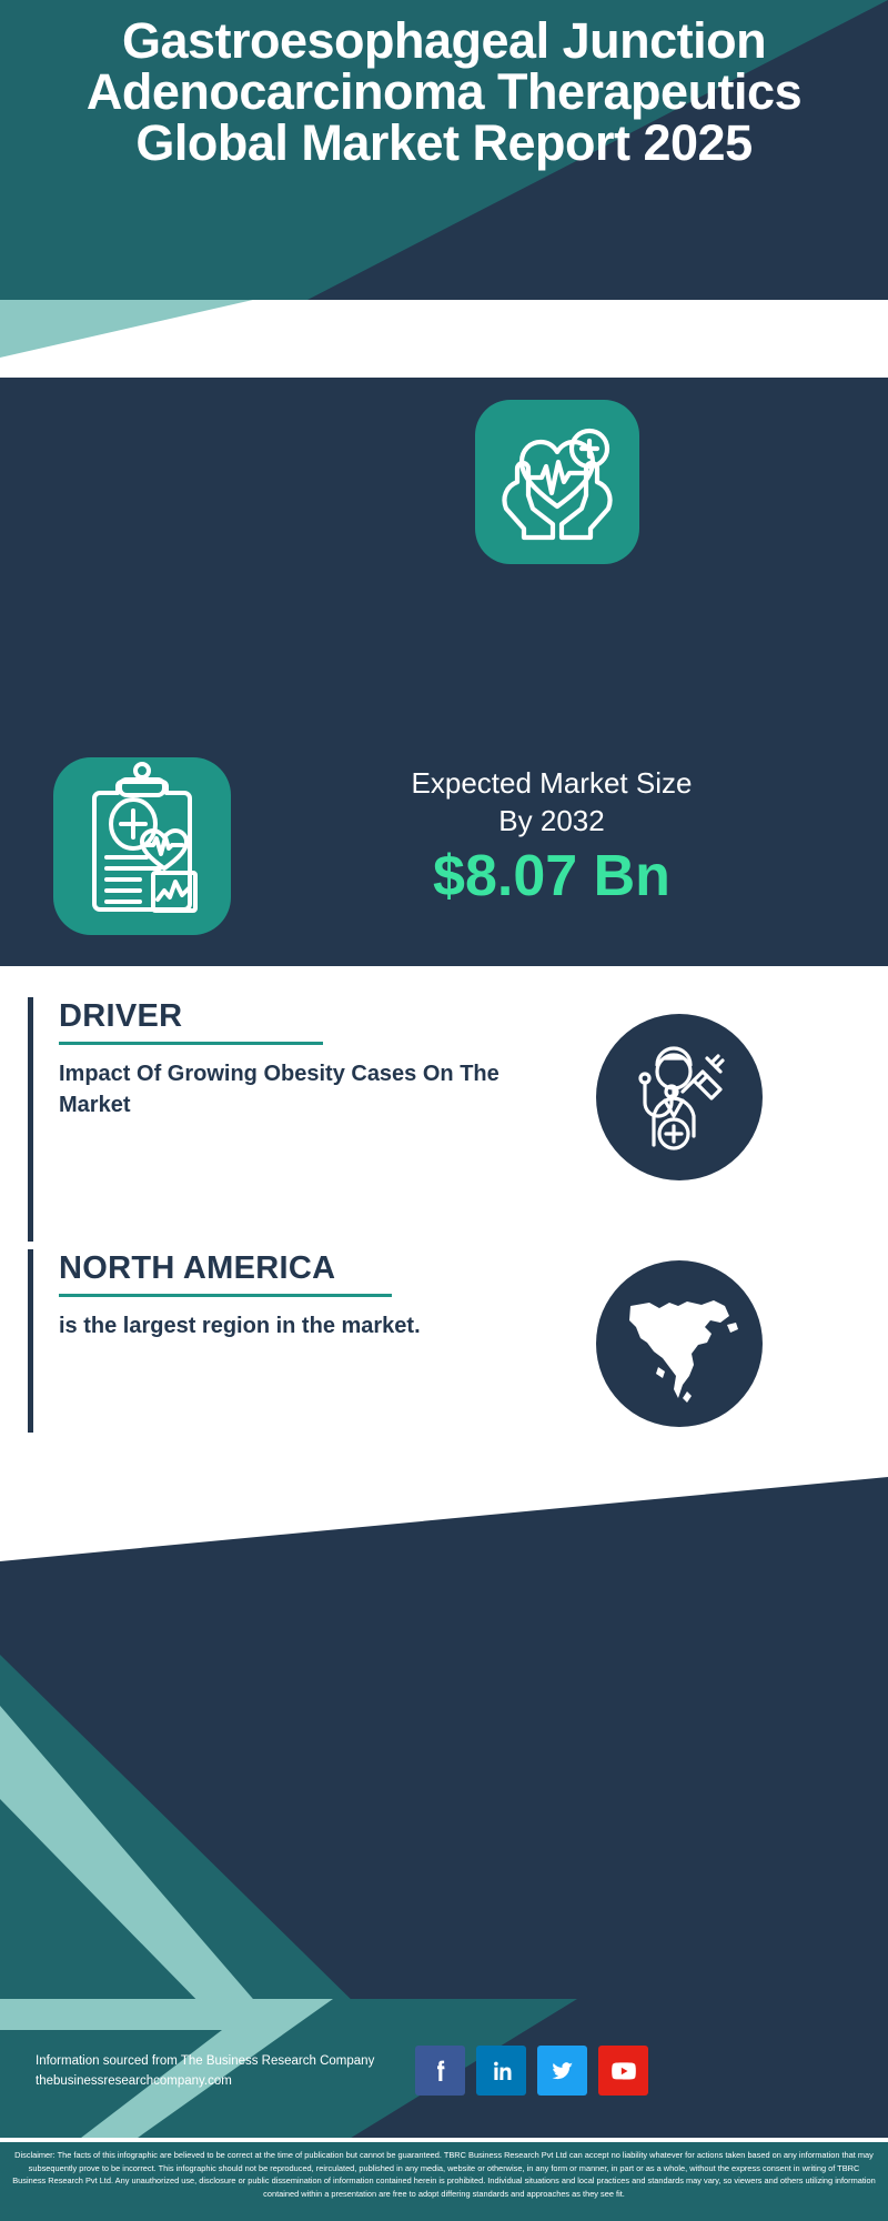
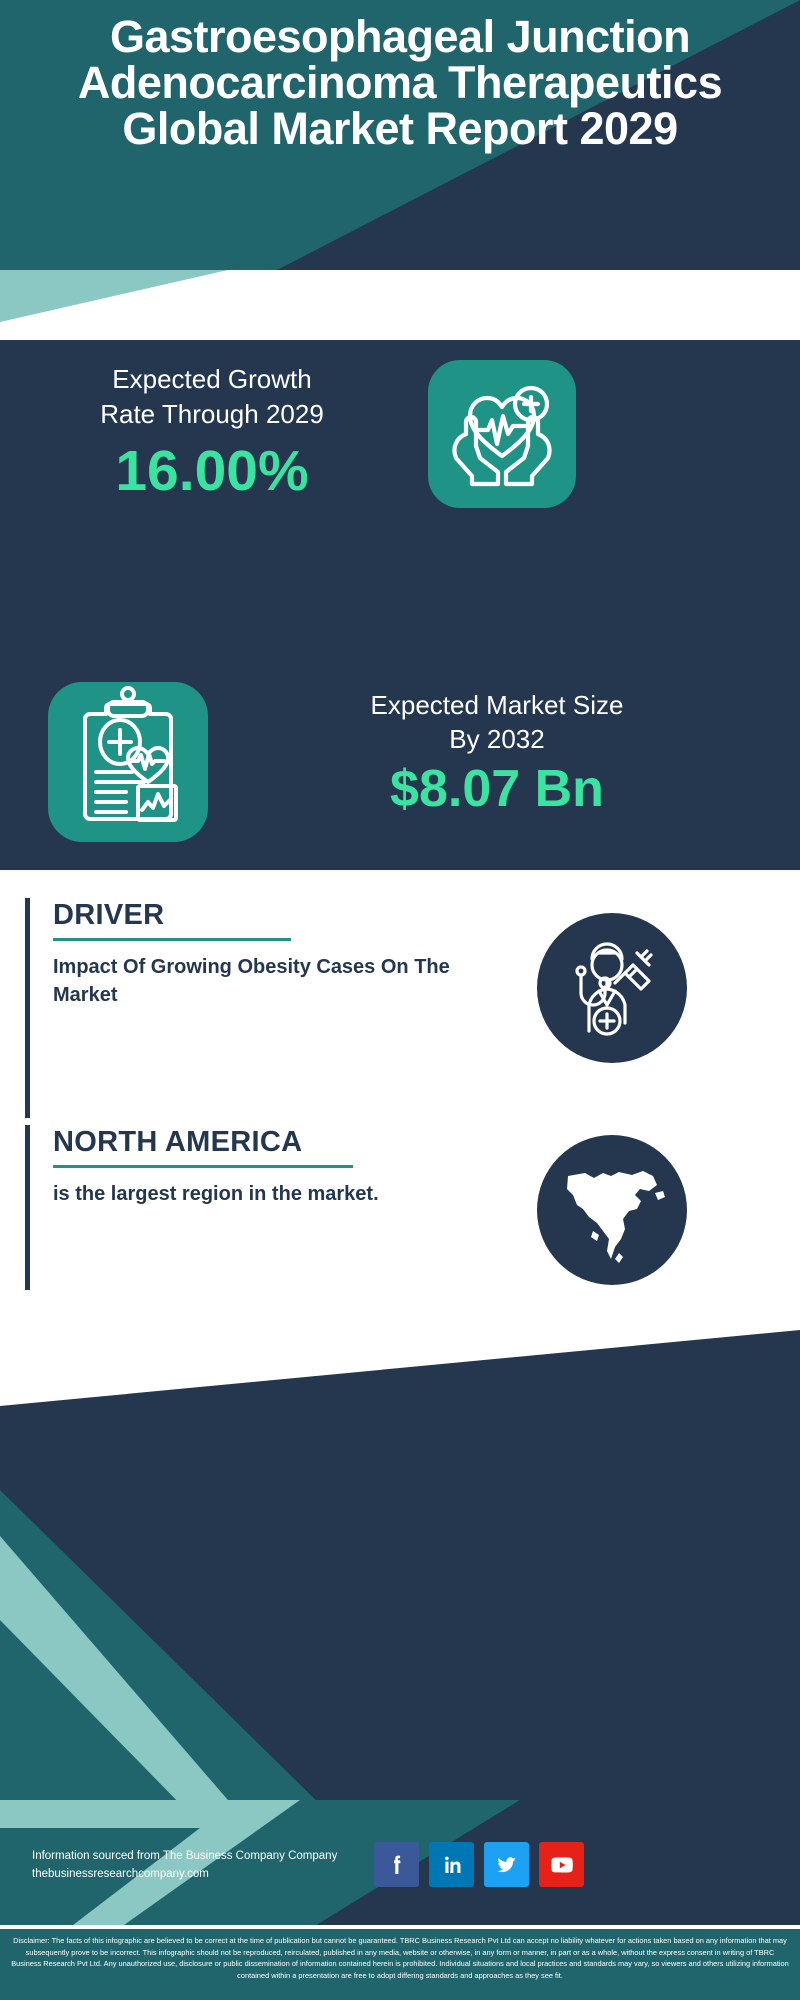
- Gastroesophageal Junction Adenocarcinoma Therapeutics Global Market Report 2025
+ Gastroesophageal Junction Adenocarcinoma Therapeutics Global Market Report 2029
+ Expected Growth
+ Rate Through 2029
+ 16.00%
  Expected Market Size
  By 2032
  $8.07 Bn
  DRIVER
  Impact Of Growing Obesity Cases On The Market
  NORTH AMERICA
  is the largest region in the market.
- Information sourced from The Business Research Company
+ Information sourced from The Business Company Company
  thebusinessresearchcompany.com
  Disclaimer: The facts of this infographic are believed to be correct at the time of publication but cannot be guaranteed. TBRC Business Research Pvt Ltd can accept no liability whatever for actions taken based on any information that may subsequently prove to be incorrect. This infographic should not be reproduced, reirculated, published in any media, website or otherwise, in any form or manner, in part or as a whole, without the express consent in writing of TBRC Business Research Pvt Ltd. Any unauthorized use, disclosure or public dissemination of information contained herein is prohibited. Individual situations and local practices and standards may vary, so viewers and others utilizing information contained within a presentation are free to adopt differing standards and approaches as they see fit.
